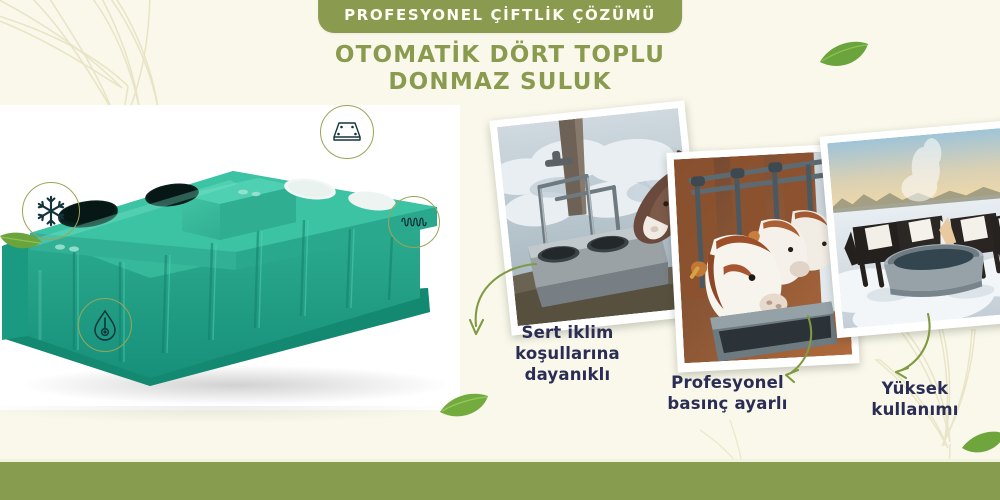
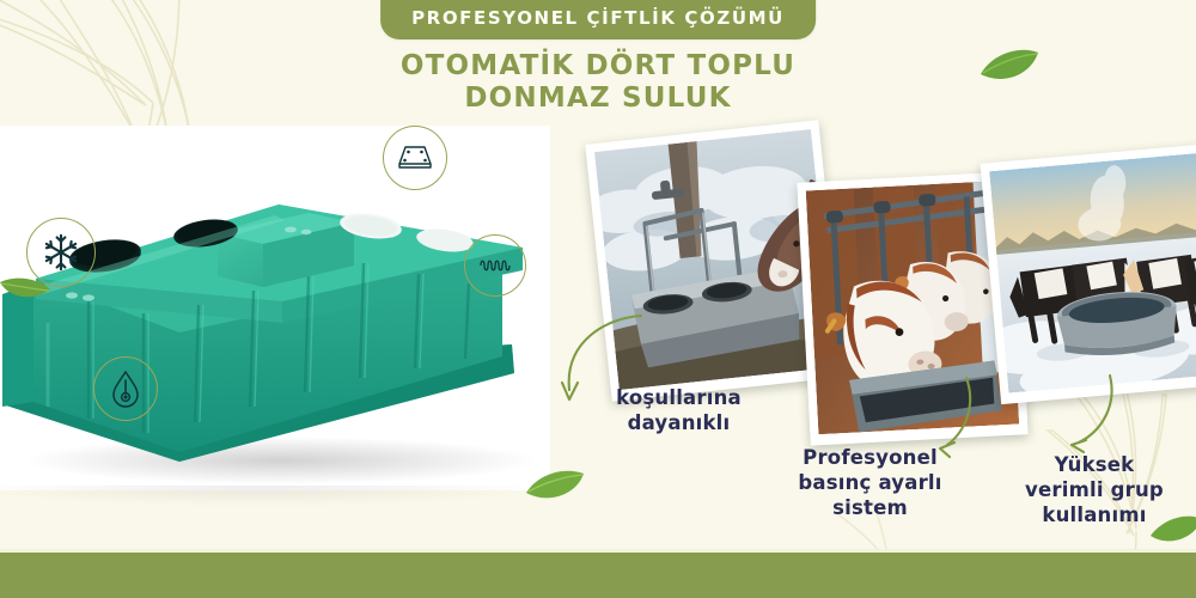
  PROFESYONEL ÇİFTLİK ÇÖZÜMÜ
  OTOMATİK DÖRT TOPLU
  DONMAZ SULUK
- Sert iklim
  koşullarına
  dayanıklı
  Profesyonel
  basınç ayarlı
+ sistem
  Yüksek
+ verimli grup
  kullanımı
